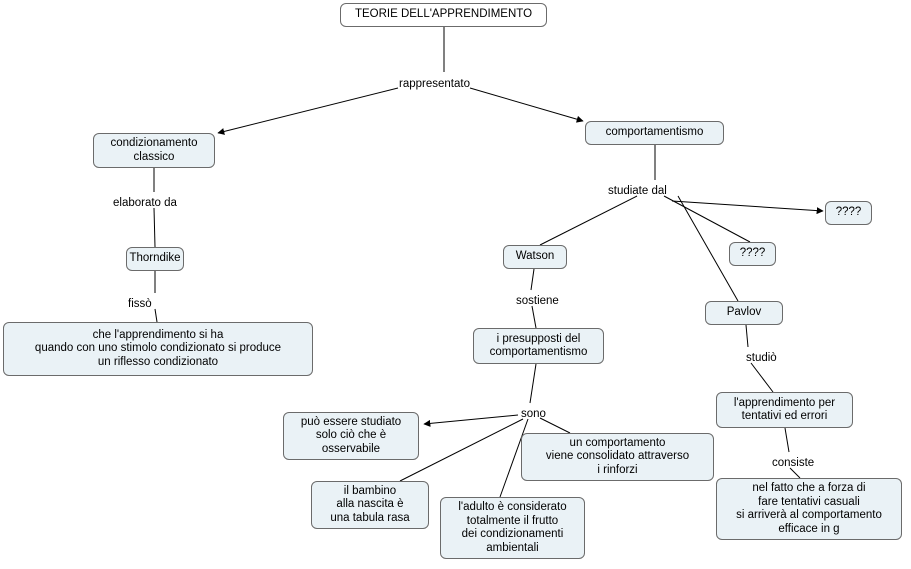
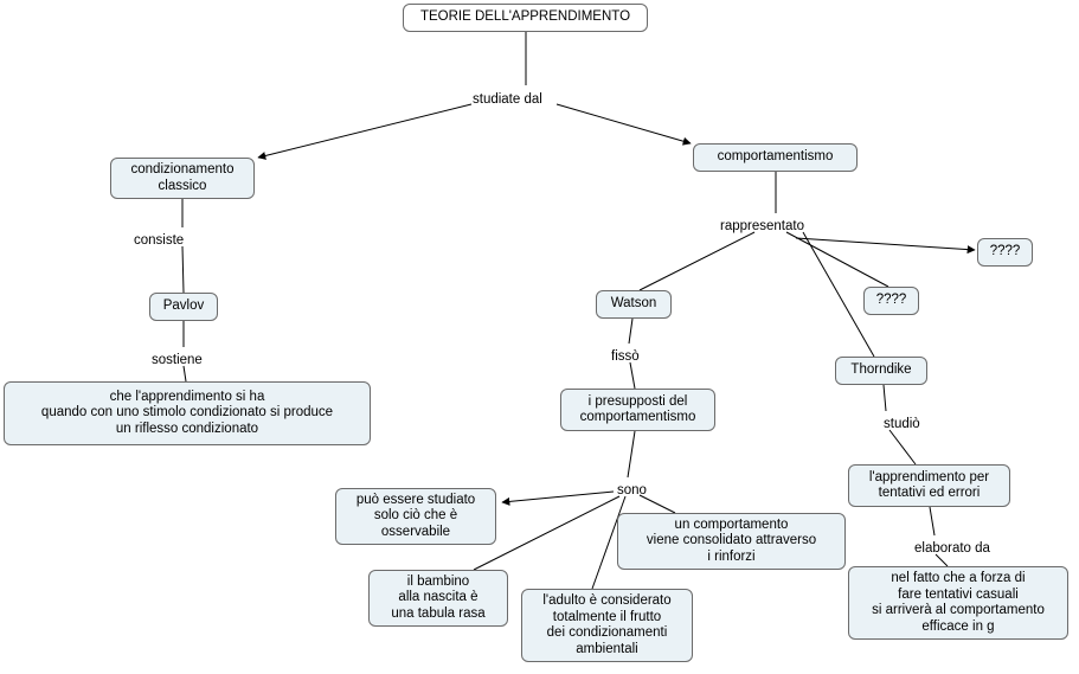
  TEORIE DELL'APPRENDIMENTO
  condizionamento
  classico
  comportamentismo
- Thorndike
+ Pavlov
  che l'apprendimento si ha
  quando con uno stimolo condizionato si produce
  un riflesso condizionato
  Watson
  ????
  ????
- Pavlov
+ Thorndike
  i presupposti del
  comportamentismo
  l'apprendimento per
  tentativi ed errori
  può essere studiato
  solo ciò che è
  osservabile
  un comportamento
  viene consolidato attraverso
  i rinforzi
  il bambino
  alla nascita è
  una tabula rasa
  l'adulto è considerato
  totalmente il frutto
  dei condizionamenti
  ambientali
  nel fatto che a forza di
  fare tentativi casuali
  si arriverà al comportamento
  efficace in g
- rappresentato
+ studiate dal
- elaborato da
+ consiste
- fissò
+ sostiene
- studiate dal
+ rappresentato
- sostiene
+ fissò
  studiò
  sono
- consiste
+ elaborato da
